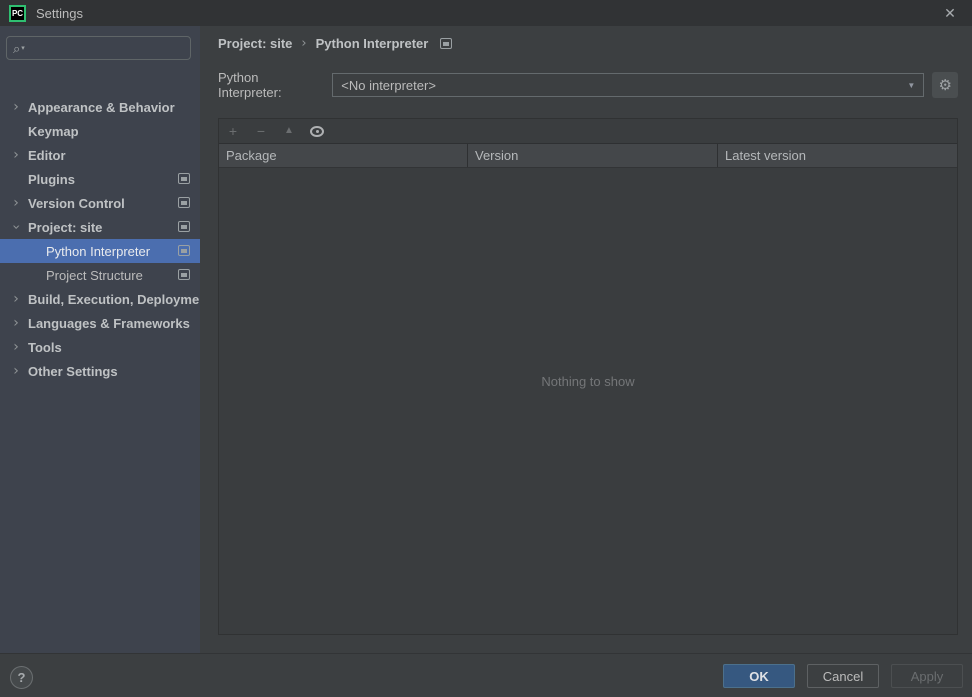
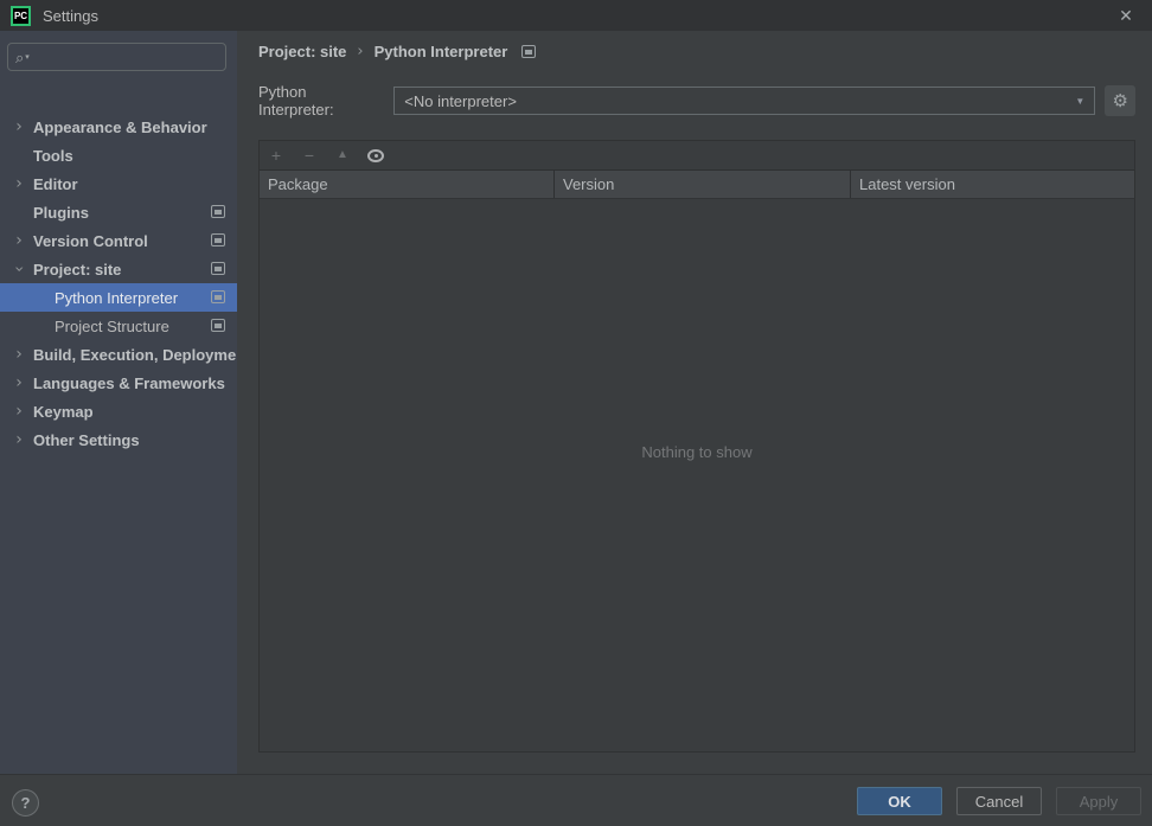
  PC
  Settings
  ✕
  ⌕
  ›
  Appearance & Behavior
- Keymap
+ Tools
  ›
  Editor
  Plugins
  ›
  Version Control
  Project: site
  Python Interpreter
  Project Structure
  ›
  Build, Execution, Deployme
  ›
  Languages & Frameworks
  ›
- Tools
+ Keymap
  ›
  Other Settings
  Project: site
  ›
  Python Interpreter
  Python Interpreter:
  <No interpreter>
  ▼
  ⚙
  +
  −
  ▲
  Package
  Version
  Latest version
  Nothing to show
  ?
  OK
  Cancel
  Apply
